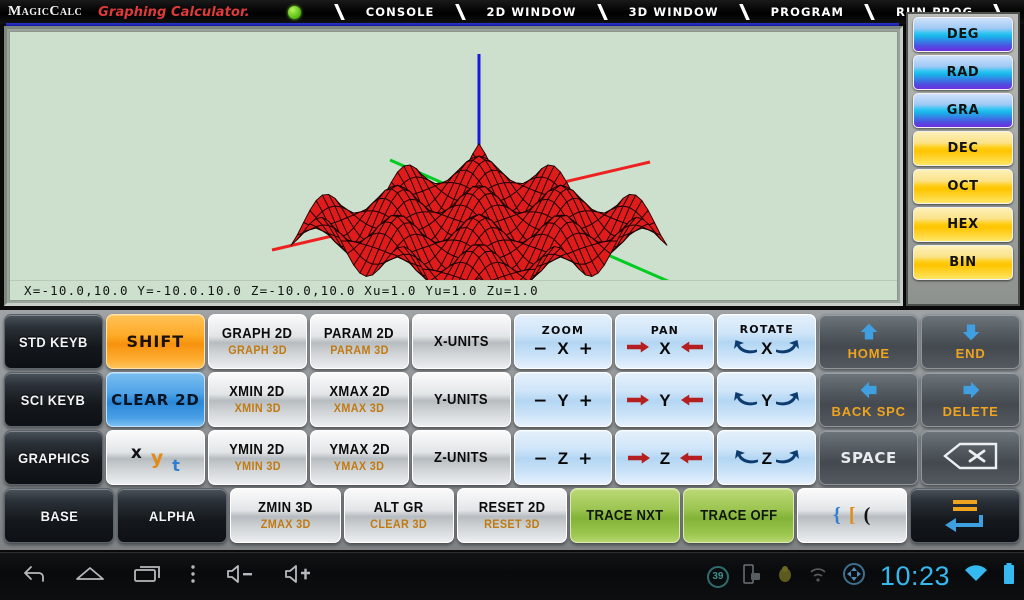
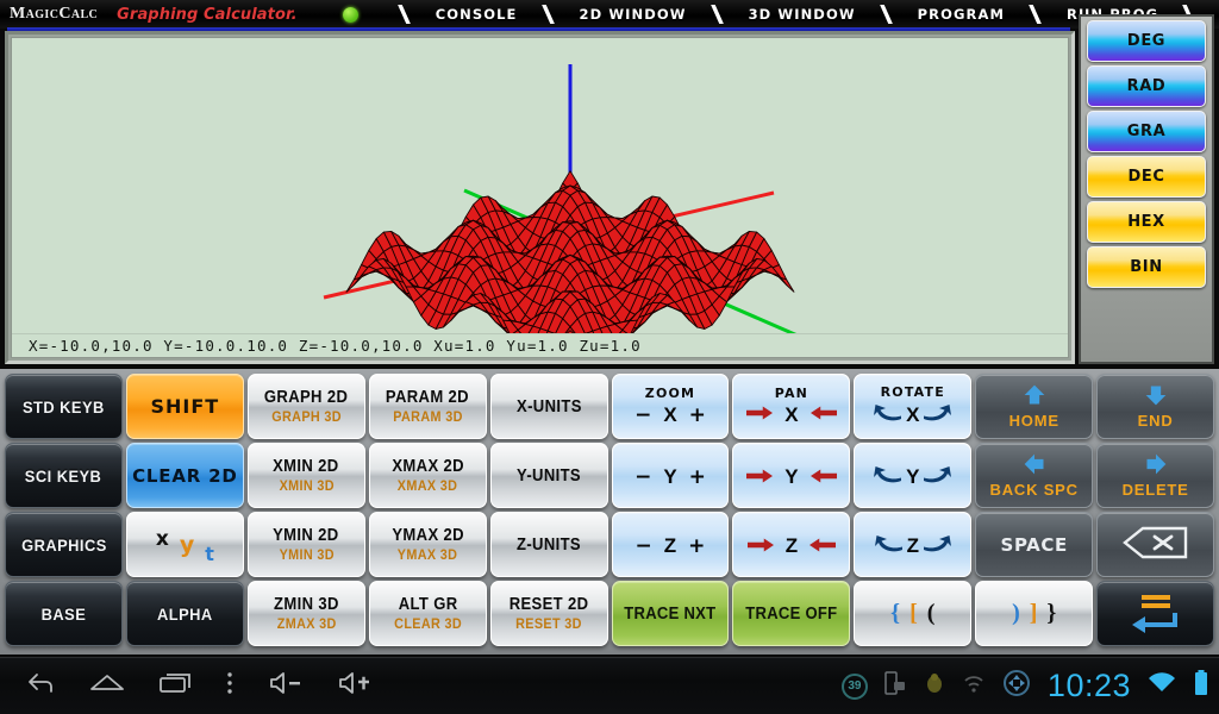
  MagicCalc
  Graphing Calculator.
  CONSOLE
  2D WINDOW
  3D WINDOW
  PROGRAM
  X=-10.0,10.0 Y=-10.0.10.0 Z=-10.0,10.0 Xu=1.0 Yu=1.0 Zu=1.0
  DEG
  RAD
  GRA
  DEC
- OCT
  HEX
  BIN
  STD KEYB
  SHIFT
  GRAPH 2D
  GRAPH 3D
  PARAM 2D
  PARAM 3D
  X-UNITS
  ZOOM
  −
  X
  +
  PAN
  X
  ROTATE
  X
  HOME
  END
  SCI KEYB
  CLEAR 2D
  XMIN 2D
  XMIN 3D
  XMAX 2D
  XMAX 3D
  Y-UNITS
  −
  Y
  +
  Y
  Y
  BACK SPC
  DELETE
  GRAPHICS
  x
  y
  t
  YMIN 2D
  YMIN 3D
  YMAX 2D
  YMAX 3D
  Z-UNITS
  −
  Z
  +
  Z
  Z
  SPACE
  BASE
  ALPHA
  ZMIN 3D
  ZMAX 3D
  ALT GR
  CLEAR 3D
  RESET 2D
  RESET 3D
  TRACE NXT
  TRACE OFF
  {
  [
  (
+ )
+ ]
+ }
  39
  10:23
